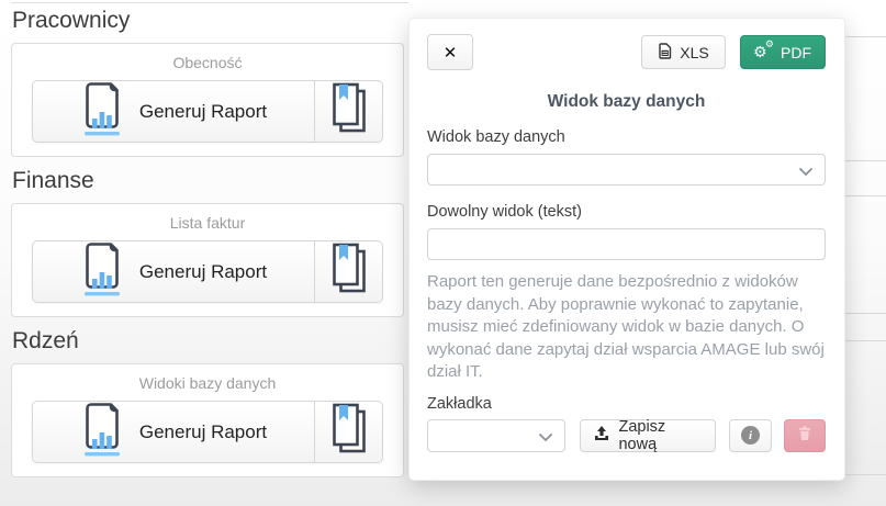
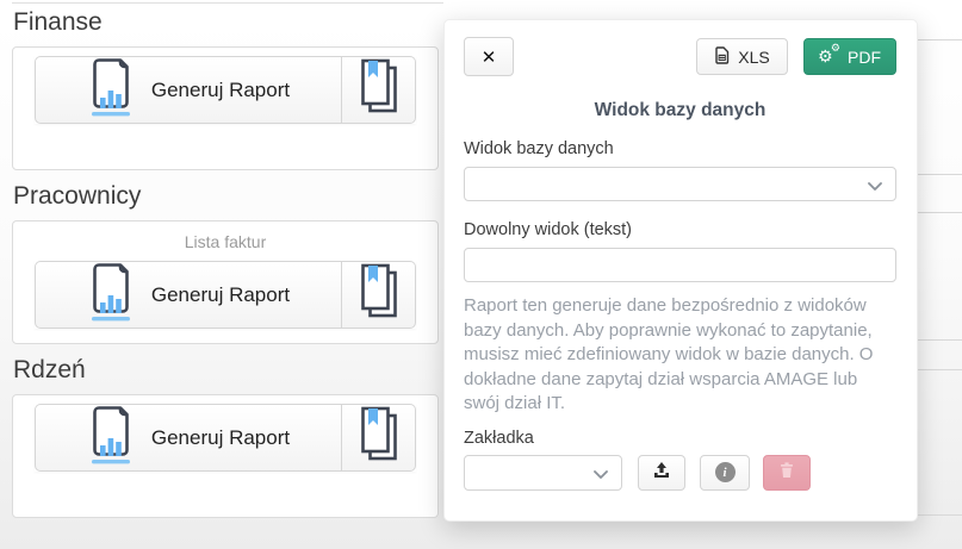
- Pracownicy
+ Finanse
- Obecność
  Generuj Raport
- Finanse
+ Pracownicy
  Lista faktur
  Generuj Raport
  Rdzeń
- Widoki bazy danych
  Generuj Raport
  ✕
  XLS
  ⚙
  ⚙
  PDF
  Widok bazy danych
  Widok bazy danych
  Dowolny widok (tekst)
- Raport ten generuje dane bezpośrednio z widoków bazy danych. Aby poprawnie wykonać to zapytanie, musisz mieć zdefiniowany widok w bazie danych. O wykonać dane zapytaj dział wsparcia AMAGE lub swój dział IT.
+ Raport ten generuje dane bezpośrednio z widoków bazy danych. Aby poprawnie wykonać to zapytanie, musisz mieć zdefiniowany widok w bazie danych. O dokładne dane zapytaj dział wsparcia AMAGE lub swój dział IT.
  Zakładka
- Zapisz nową
  i
